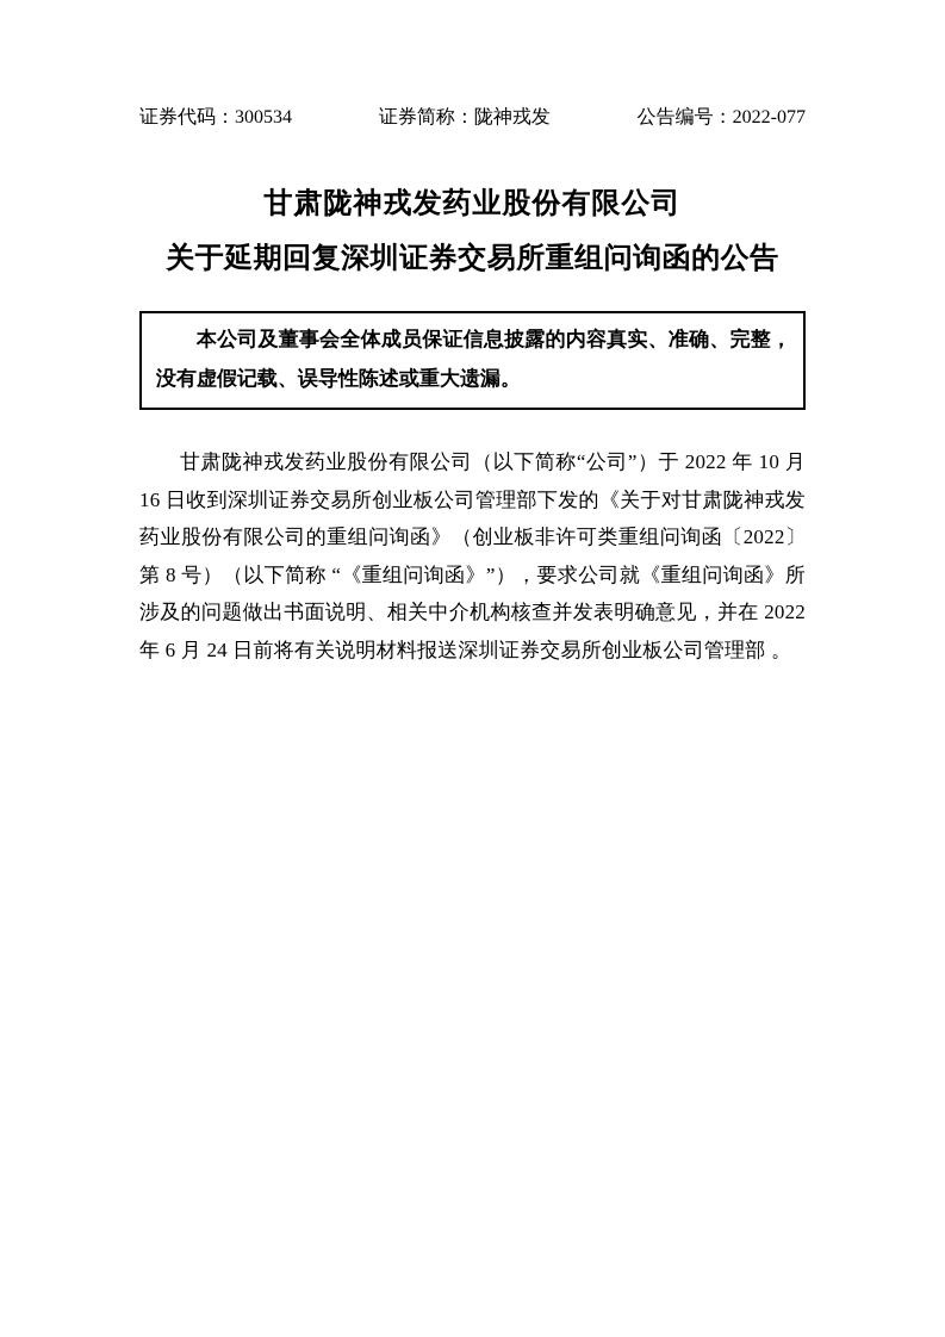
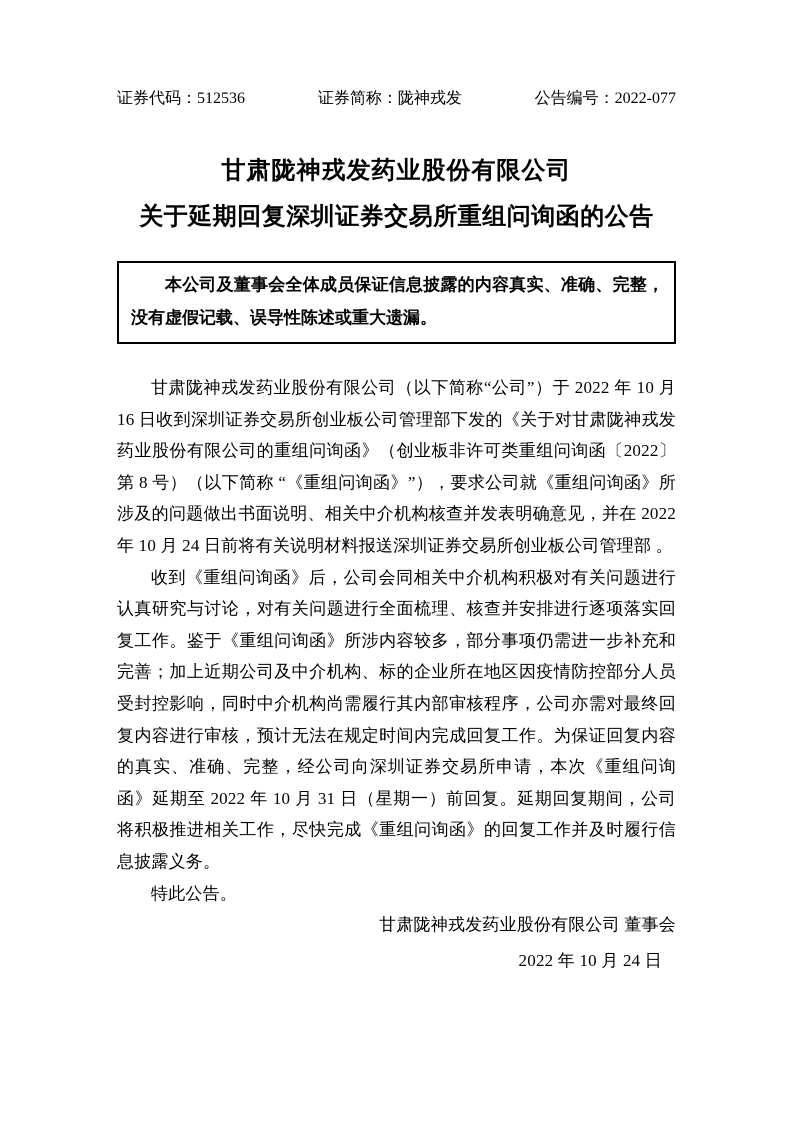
- 证券代码：300534
+ 证券代码：512536
  证券简称：陇神戎发
  公告编号：2022-077
  甘肃陇神戎发药业股份有限公司
  关于延期回复深圳证券交易所重组问询函的公告
  本公司及董事会全体成员保证信息披露的内容真实、准确、完整，没有虚假记载、误导性陈述或重大遗漏。
- 甘肃陇神戎发药业股份有限公司（以下简称“公司”）于 2022 年 10 月 16 日收到深圳证券交易所创业板公司管理部下发的《关于对甘肃陇神戎发药业股份有限公司的重组问询函》（创业板非许可类重组问询函〔2022〕第 8 号）（以下简称 “《重组问询函》”），要求公司就《重组问询函》所涉及的问题做出书面说明、相关中介机构核查并发表明确意见，并在 2022 年 6 月 24 日前将有关说明材料报送深圳证券交易所创业板公司管理部 。
+ 甘肃陇神戎发药业股份有限公司（以下简称“公司”）于 2022 年 10 月 16 日收到深圳证券交易所创业板公司管理部下发的《关于对甘肃陇神戎发药业股份有限公司的重组问询函》（创业板非许可类重组问询函〔2022〕第 8 号）（以下简称 “《重组问询函》”），要求公司就《重组问询函》所涉及的问题做出书面说明、相关中介机构核查并发表明确意见，并在 2022 年 10 月 24 日前将有关说明材料报送深圳证券交易所创业板公司管理部 。
+ 收到《重组问询函》后，公司会同相关中介机构积极对有关问题进行认真研究与讨论，对有关问题进行全面梳理、核查并安排进行逐项落实回复工作。鉴于《重组问询函》所涉内容较多，部分事项仍需进一步补充和完善；加上近期公司及中介机构、标的企业所在地区因疫情防控部分人员受封控影响，同时中介机构尚需履行其内部审核程序，公司亦需对最终回复内容进行审核，预计无法在规定时间内完成回复工作。为保证回复内容的真实、准确、完整，经公司向深圳证券交易所申请，本次《重组问询函》延期至 2022 年 10 月 31 日（星期一）前回复。延期回复期间，公司将积极推进相关工作，尽快完成《重组问询函》的回复工作并及时履行信息披露义务。
+ 特此公告。
+ 甘肃陇神戎发药业股份有限公司 董事会
+ 2022 年 10 月 24 日
